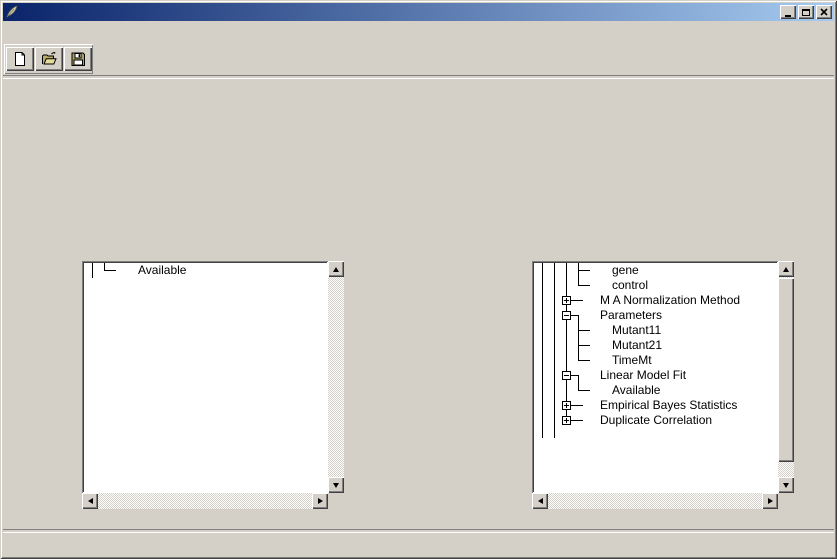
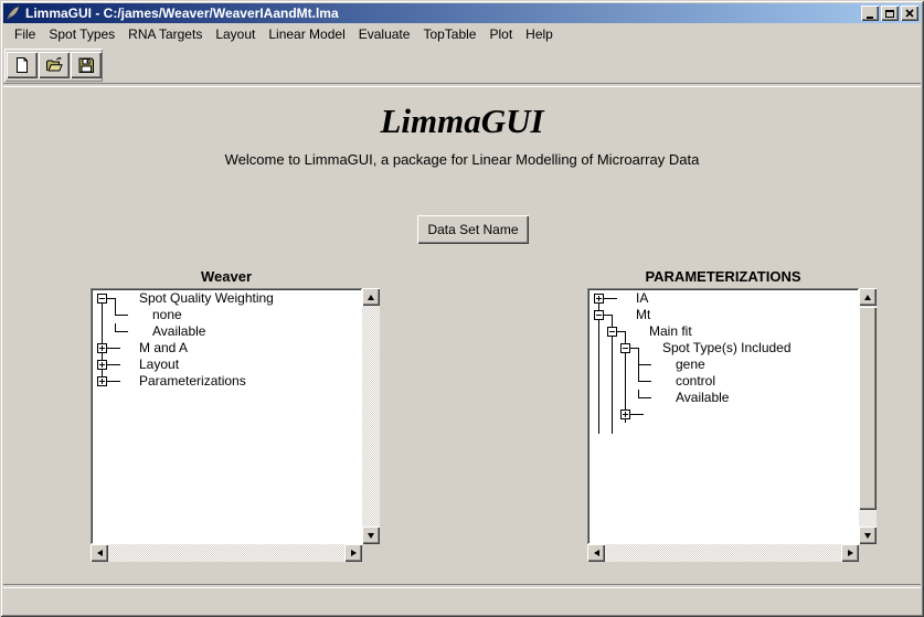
+ LimmaGUI - C:/james/Weaver/WeaverIAandMt.lma
+ File Spot Types RNA Targets Layout Linear Model Evaluate TopTable Plot Help
+ LimmaGUI
+ Welcome to LimmaGUI, a package for Linear Modelling of Microarray Data
+ Data Set Name
+ Weaver
+ Spot Quality Weighting
+ none
  Available
+ M and A
+ Layout
+ Parameterizations
+ PARAMETERIZATIONS
+ IA
+ Mt
+ Main fit
+ Spot Type(s) Included
  gene
  control
- M A Normalization Method
- Parameters
- Mutant11
- Mutant21
- TimeMt
- Linear Model Fit
  Available
- Empirical Bayes Statistics
- Duplicate Correlation
